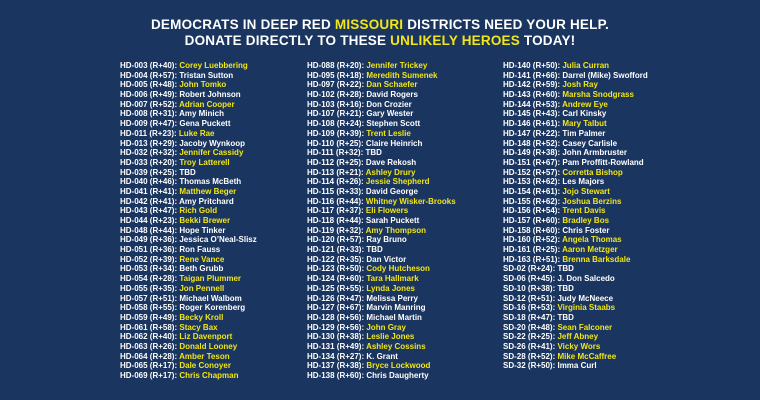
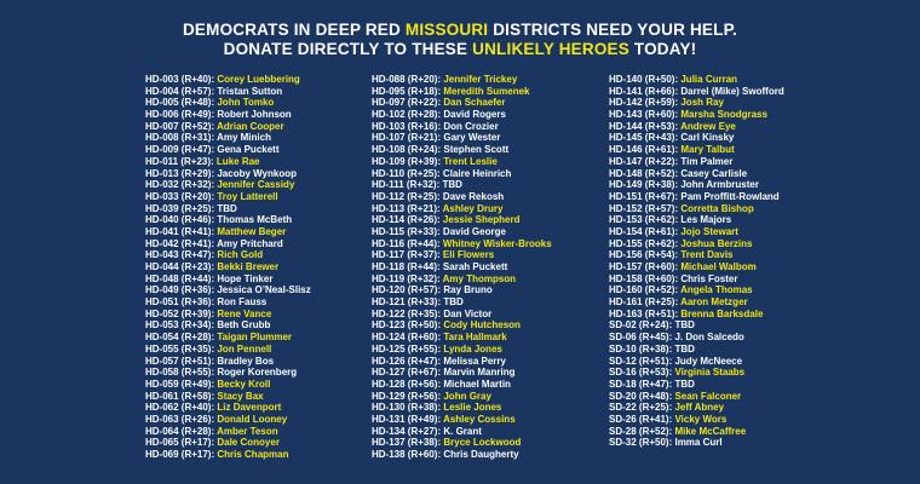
  DEMOCRATS IN DEEP RED MISSOURI DISTRICTS NEED YOUR HELP.
  DONATE DIRECTLY TO THESE UNLIKELY HEROES TODAY!
  HD-003 (R+40): Corey Luebbering
  HD-004 (R+57): Tristan Sutton
  HD-005 (R+48): John Tomko
  HD-006 (R+49): Robert Johnson
  HD-007 (R+52): Adrian Cooper
  HD-008 (R+31): Amy Minich
  HD-009 (R+47): Gena Puckett
  HD-011 (R+23): Luke Rae
  HD-013 (R+29): Jacoby Wynkoop
  HD-032 (R+32): Jennifer Cassidy
  HD-033 (R+20): Troy Latterell
  HD-039 (R+25): TBD
  HD-040 (R+46): Thomas McBeth
  HD-041 (R+41): Matthew Beger
  HD-042 (R+41): Amy Pritchard
  HD-043 (R+47): Rich Gold
  HD-044 (R+23): Bekki Brewer
  HD-048 (R+44): Hope Tinker
  HD-049 (R+36): Jessica O’Neal-Slisz
  HD-051 (R+36): Ron Fauss
  HD-052 (R+39): Rene Vance
  HD-053 (R+34): Beth Grubb
  HD-054 (R+28): Taigan Plummer
  HD-055 (R+35): Jon Pennell
- HD-057 (R+51): Michael Walbom
+ HD-057 (R+51): Bradley Bos
  HD-058 (R+55): Roger Korenberg
  HD-059 (R+49): Becky Kroll
  HD-061 (R+58): Stacy Bax
  HD-062 (R+40): Liz Davenport
  HD-063 (R+26): Donald Looney
  HD-064 (R+28): Amber Teson
  HD-065 (R+17): Dale Conoyer
  HD-069 (R+17): Chris Chapman
  HD-088 (R+20): Jennifer Trickey
  HD-095 (R+18): Meredith Sumenek
  HD-097 (R+22): Dan Schaefer
  HD-102 (R+28): David Rogers
  HD-103 (R+16): Don Crozier
  HD-107 (R+21): Gary Wester
  HD-108 (R+24): Stephen Scott
  HD-109 (R+39): Trent Leslie
  HD-110 (R+25): Claire Heinrich
  HD-111 (R+32): TBD
  HD-112 (R+25): Dave Rekosh
  HD-113 (R+21): Ashley Drury
  HD-114 (R+26): Jessie Shepherd
  HD-115 (R+33): David George
  HD-116 (R+44): Whitney Wisker-Brooks
  HD-117 (R+37): Eli Flowers
  HD-118 (R+44): Sarah Puckett
  HD-119 (R+32): Amy Thompson
  HD-120 (R+57): Ray Bruno
  HD-121 (R+33): TBD
  HD-122 (R+35): Dan Victor
  HD-123 (R+50): Cody Hutcheson
  HD-124 (R+60): Tara Hallmark
  HD-125 (R+55): Lynda Jones
  HD-126 (R+47): Melissa Perry
  HD-127 (R+67): Marvin Manring
  HD-128 (R+56): Michael Martin
  HD-129 (R+56): John Gray
  HD-130 (R+38): Leslie Jones
  HD-131 (R+49): Ashley Cossins
  HD-134 (R+27): K. Grant
  HD-137 (R+38): Bryce Lockwood
  HD-138 (R+60): Chris Daugherty
  HD-140 (R+50): Julia Curran
  HD-141 (R+66): Darrel (Mike) Swofford
  HD-142 (R+59): Josh Ray
  HD-143 (R+60): Marsha Snodgrass
  HD-144 (R+53): Andrew Eye
  HD-145 (R+43): Carl Kinsky
  HD-146 (R+61): Mary Talbut
  HD-147 (R+22): Tim Palmer
  HD-148 (R+52): Casey Carlisle
  HD-149 (R+38): John Armbruster
  HD-151 (R+67): Pam Proffitt-Rowland
  HD-152 (R+57): Corretta Bishop
  HD-153 (R+62): Les Majors
  HD-154 (R+61): Jojo Stewart
  HD-155 (R+62): Joshua Berzins
  HD-156 (R+54): Trent Davis
- HD-157 (R+60): Bradley Bos
+ HD-157 (R+60): Michael Walbom
  HD-158 (R+60): Chris Foster
  HD-160 (R+52): Angela Thomas
  HD-161 (R+25): Aaron Metzger
  HD-163 (R+51): Brenna Barksdale
  SD-02 (R+24): TBD
  SD-06 (R+45): J. Don Salcedo
  SD-10 (R+38): TBD
  SD-12 (R+51): Judy McNeece
  SD-16 (R+53): Virginia Staabs
  SD-18 (R+47): TBD
  SD-20 (R+48): Sean Falconer
  SD-22 (R+25): Jeff Abney
  SD-26 (R+41): Vicky Wors
  SD-28 (R+52): Mike McCaffree
  SD-32 (R+50): Imma Curl
